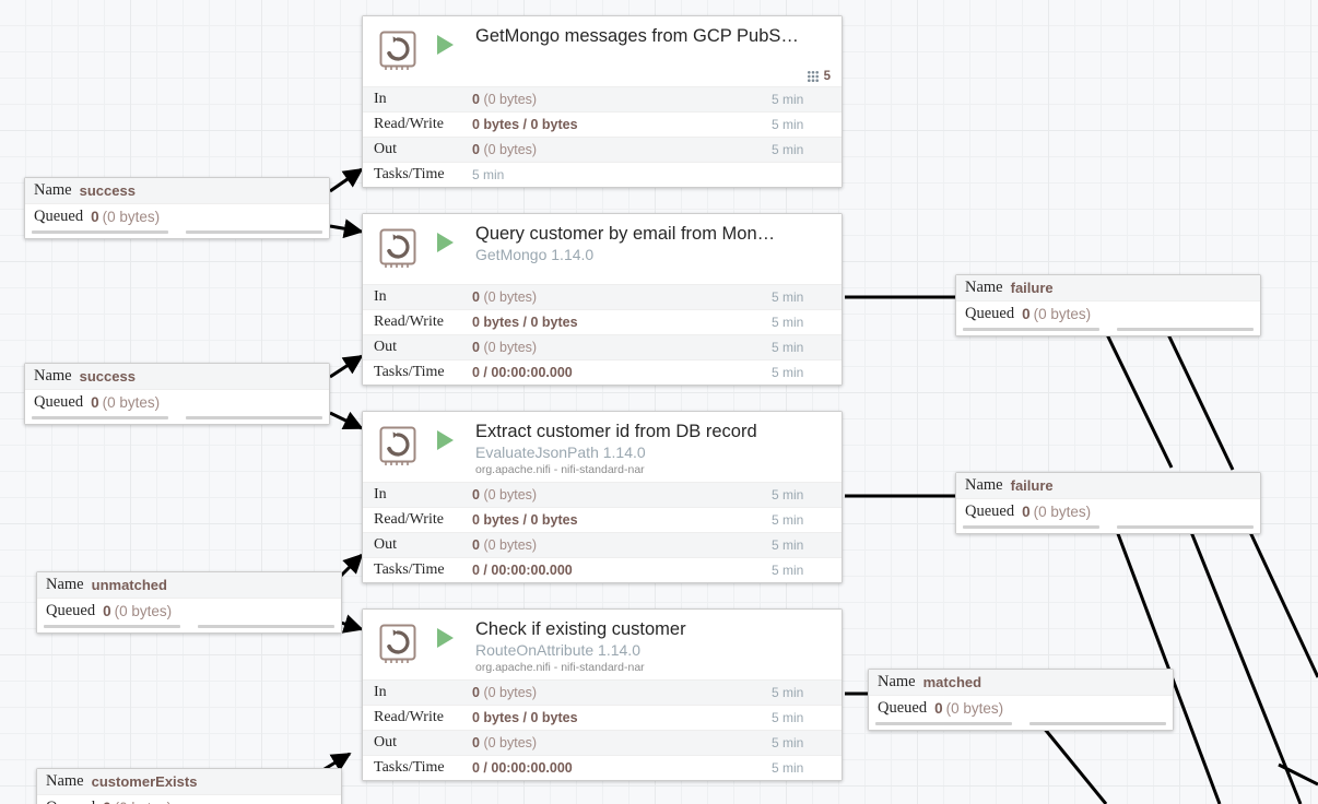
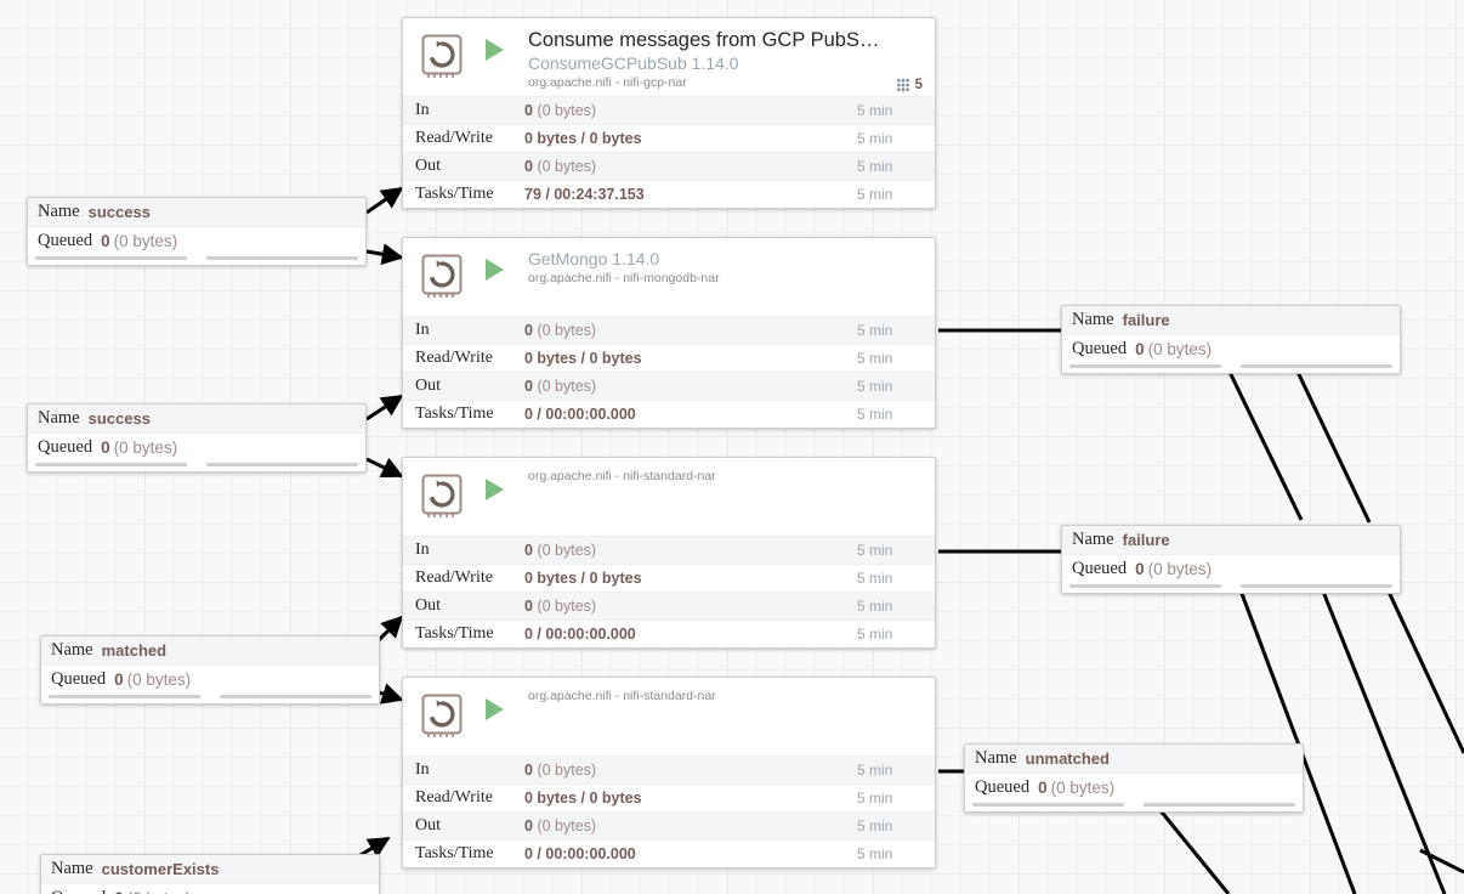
- GetMongo messages from GCP PubS…
+ Consume messages from GCP PubS…
+ ConsumeGCPubSub 1.14.0
+ org.apache.nifi - nifi-gcp-nar
  5
  In
  0 (0 bytes)
  5 min
  Read/Write
  0 bytes / 0 bytes
  5 min
  Out
  0 (0 bytes)
  5 min
  Tasks/Time
+ 79 / 00:24:37.153
  5 min
- Query customer by email from Mon…
  GetMongo 1.14.0
+ org.apache.nifi - nifi-mongodb-nar
  In
  0 (0 bytes)
  5 min
  Read/Write
  0 bytes / 0 bytes
  5 min
  Out
  0 (0 bytes)
  5 min
  Tasks/Time
  0 / 00:00:00.000
  5 min
- Extract customer id from DB record
- EvaluateJsonPath 1.14.0
  org.apache.nifi - nifi-standard-nar
  In
  0 (0 bytes)
  5 min
  Read/Write
  0 bytes / 0 bytes
  5 min
  Out
  0 (0 bytes)
  5 min
  Tasks/Time
  0 / 00:00:00.000
  5 min
- Check if existing customer
- RouteOnAttribute 1.14.0
  org.apache.nifi - nifi-standard-nar
  In
  0 (0 bytes)
  5 min
  Read/Write
  0 bytes / 0 bytes
  5 min
  Out
  0 (0 bytes)
  5 min
  Tasks/Time
  0 / 00:00:00.000
  5 min
  Name
  success
  Queued
  0
  (0 bytes)
  Name
  success
  Queued
  0
  (0 bytes)
  Name
- unmatched
+ matched
  Queued
  0
  (0 bytes)
  Name
  customerExists
  Name
  failure
  Queued
  0
  (0 bytes)
  Name
  failure
  Queued
  0
  (0 bytes)
  Name
- matched
+ unmatched
  Queued
  0
  (0 bytes)
